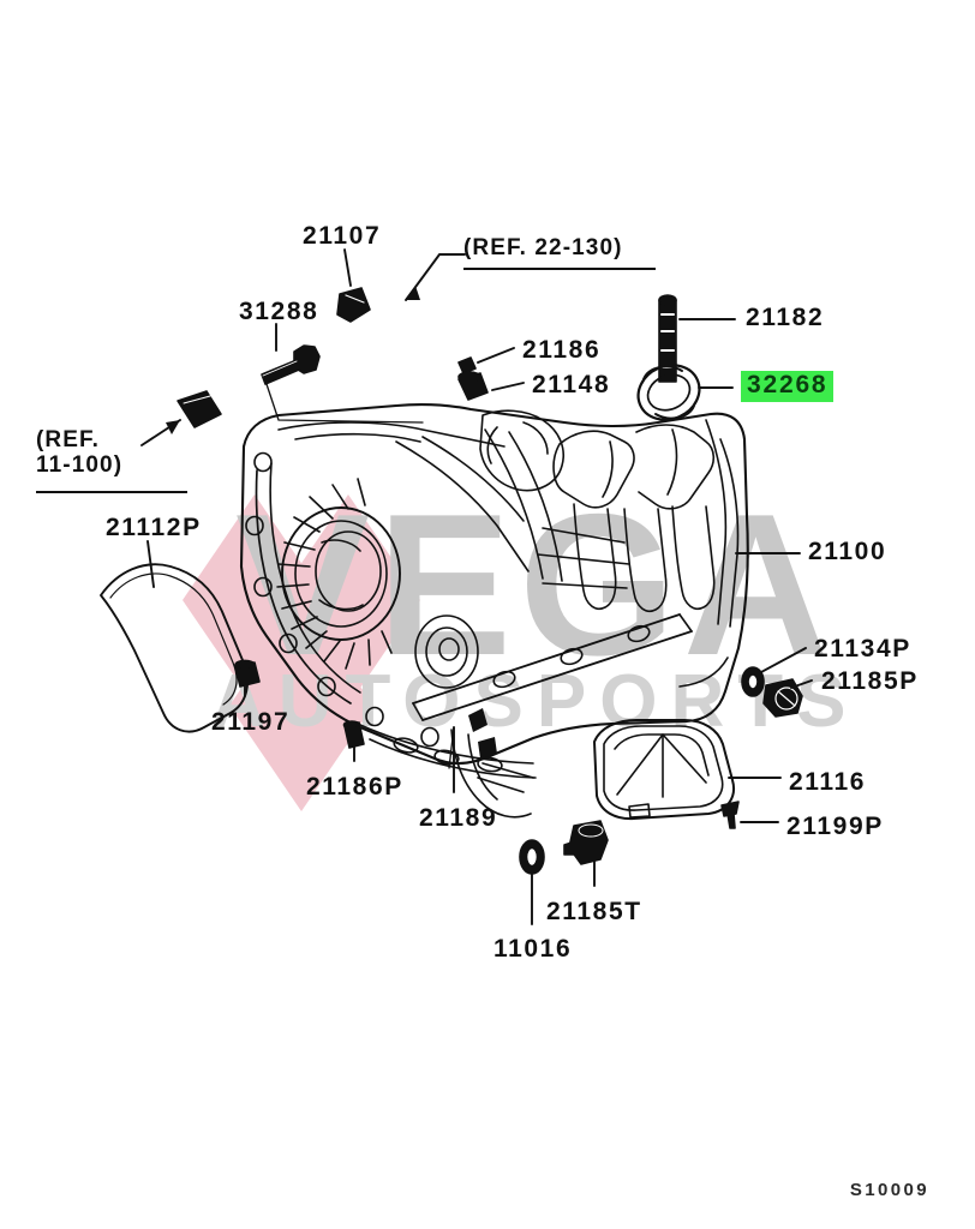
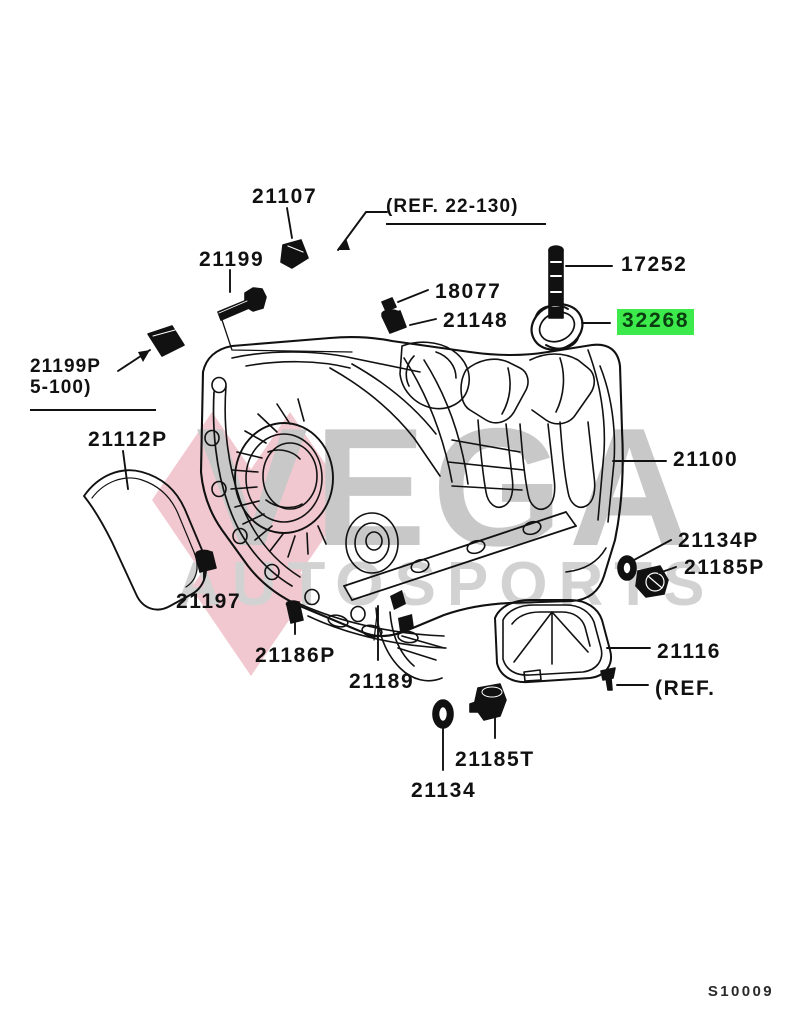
  EGA
  AUTOSPORS
  21107
  (REF. 22-130)
- 31288
+ 21199
- 21182
+ 17252
- 21186
+ 18077
  21148
  32268
- (REF.
+ 21199P
- 11-100)
+ 5-100)
  21112P
  21100
  21134P
  21185P
  21197
  21116
  21186P
- 21199P
+ (REF.
  21189
  21185T
- 11016
+ 21134
  S10009
